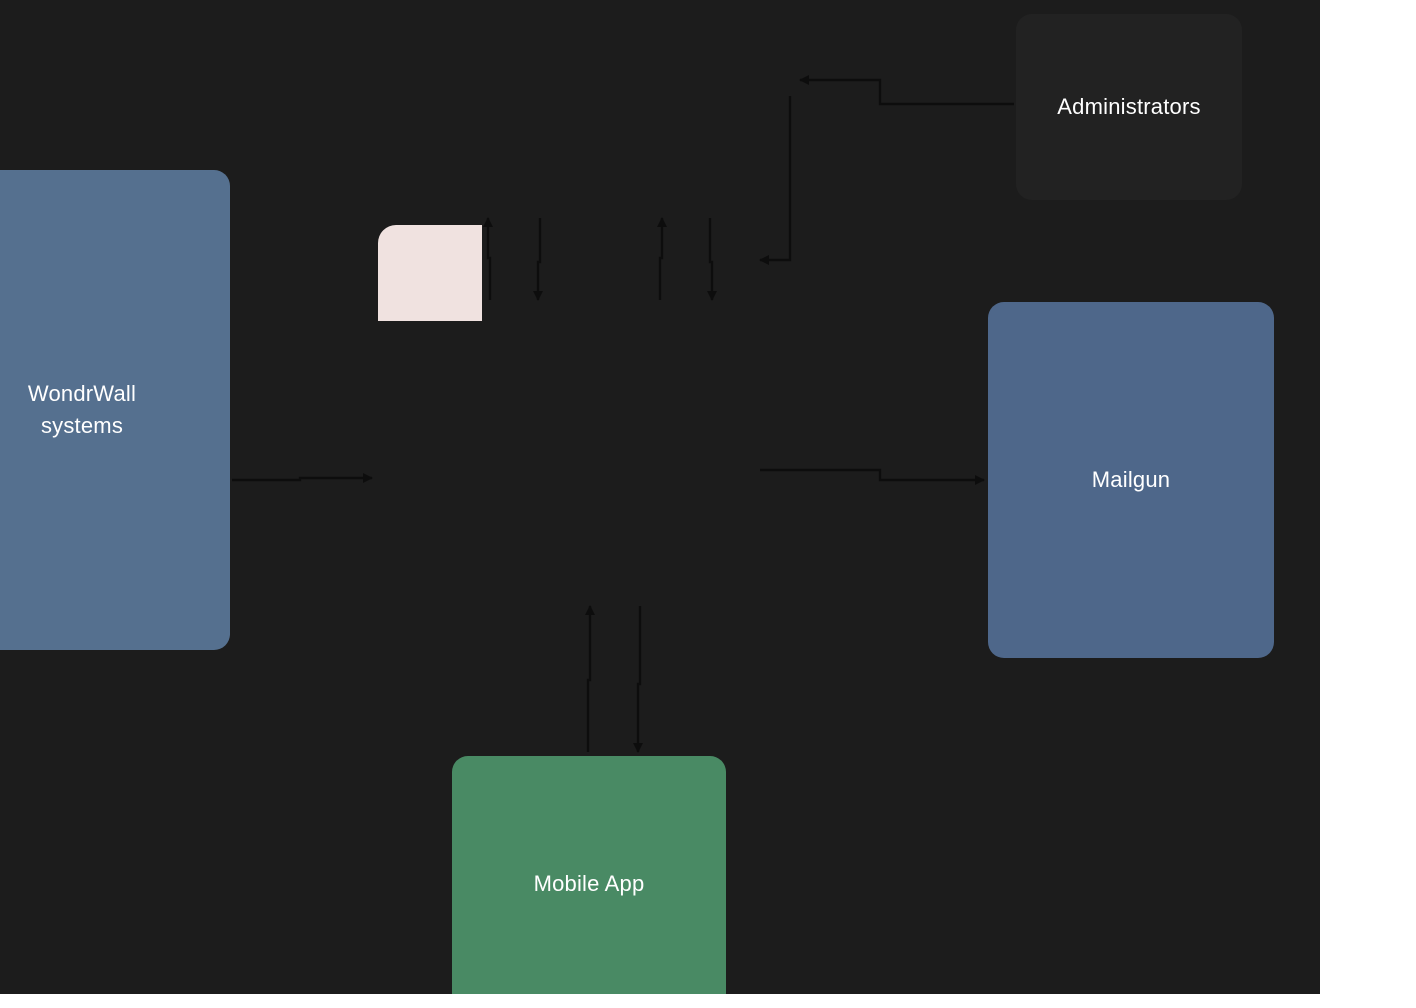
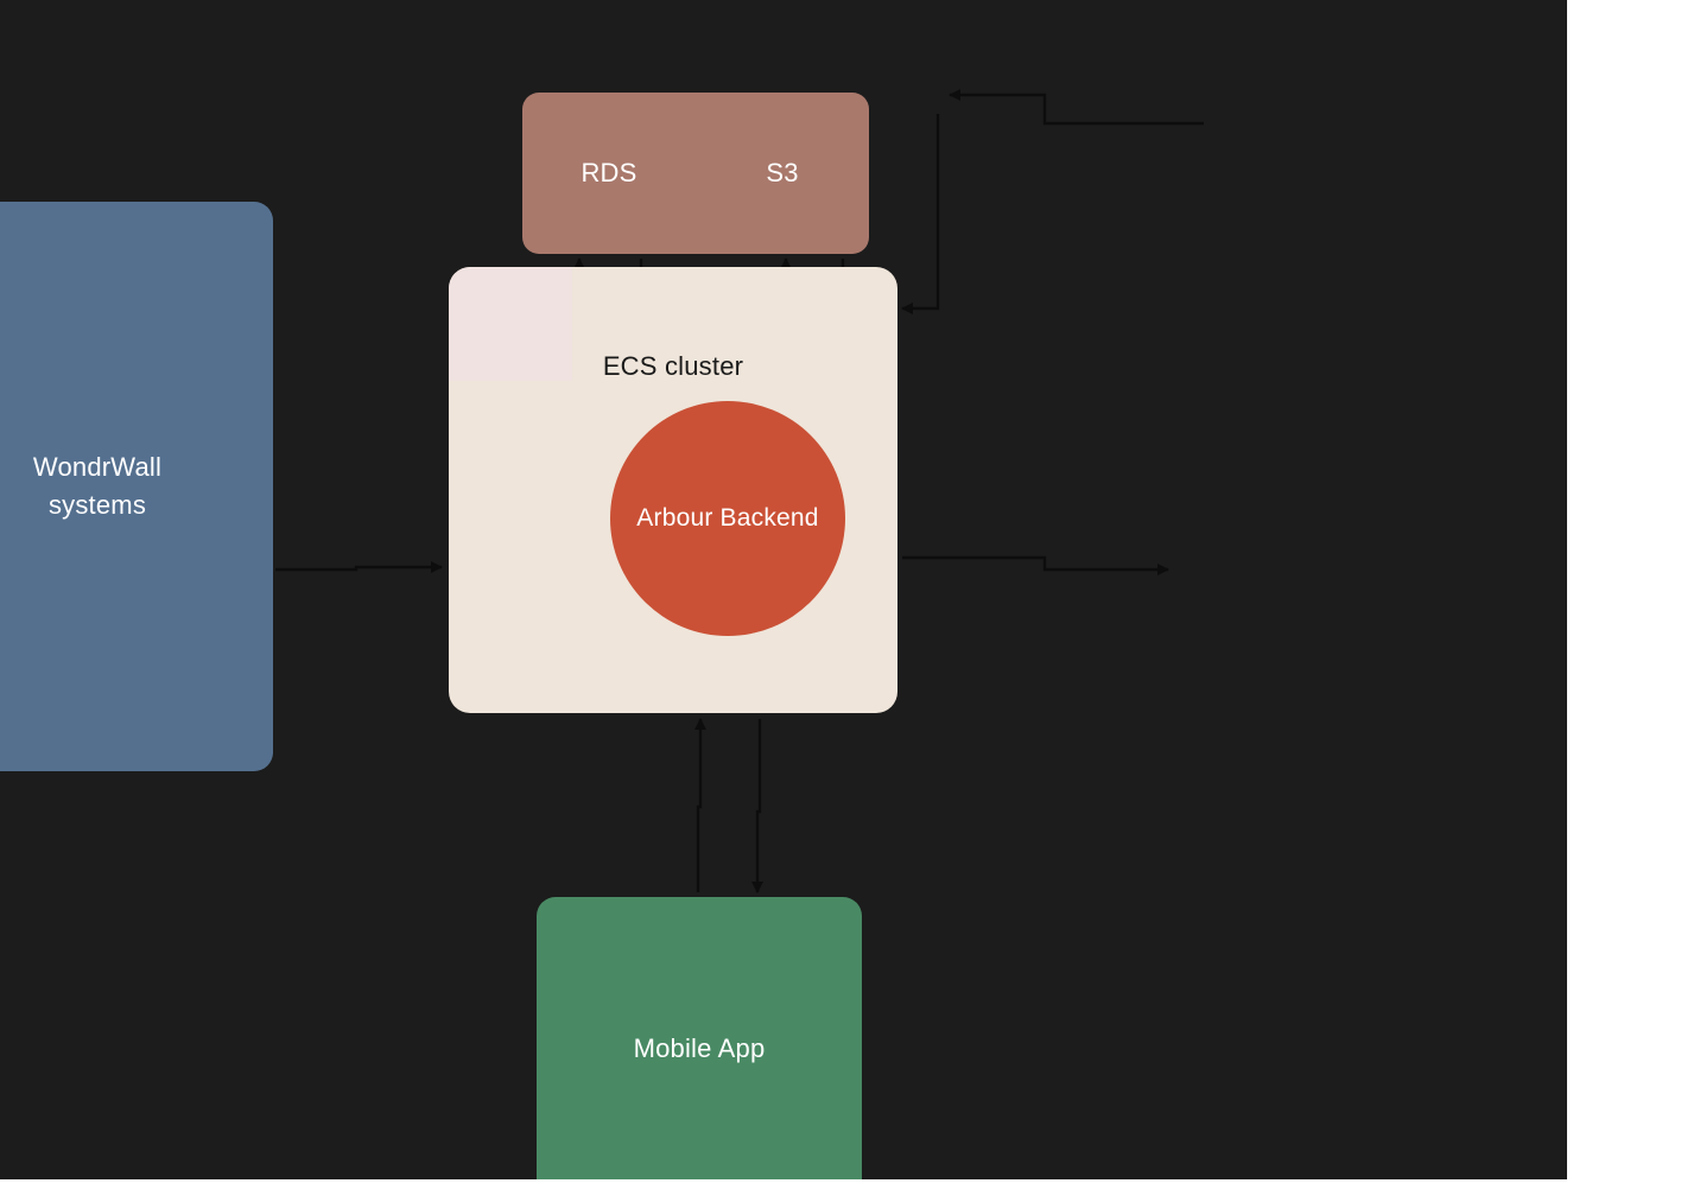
+ ECS cluster
+ Arbour Backend
+ RDS
+ S3
  WondrWall
  systems
- Administrators
- Mailgun
  Mobile App
